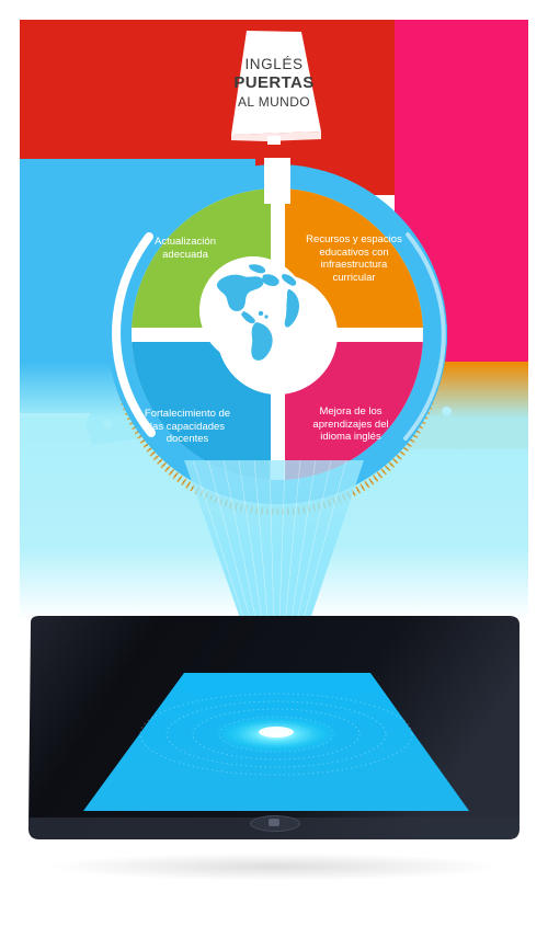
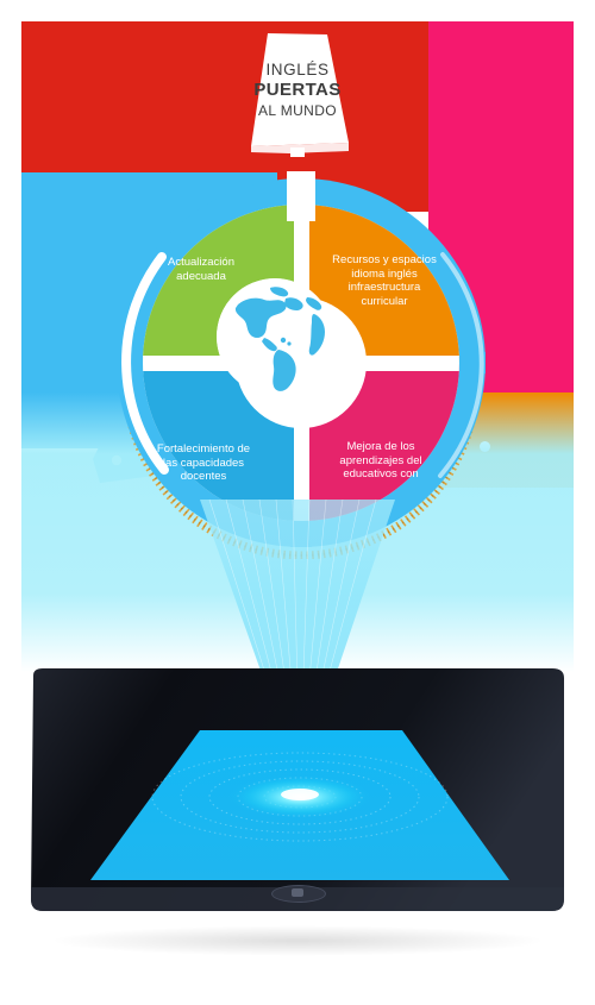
  Actualización
  adecuada
  Recursos y espacios
- educativos con
+ idioma inglés
  infraestructura
  curricular
  Fortalecimiento de
  las capacidades
  docentes
  Mejora de los
  aprendizajes del
- idioma inglés
+ educativos con
  INGLÉS
  PUERTAS
  AL MUNDO
